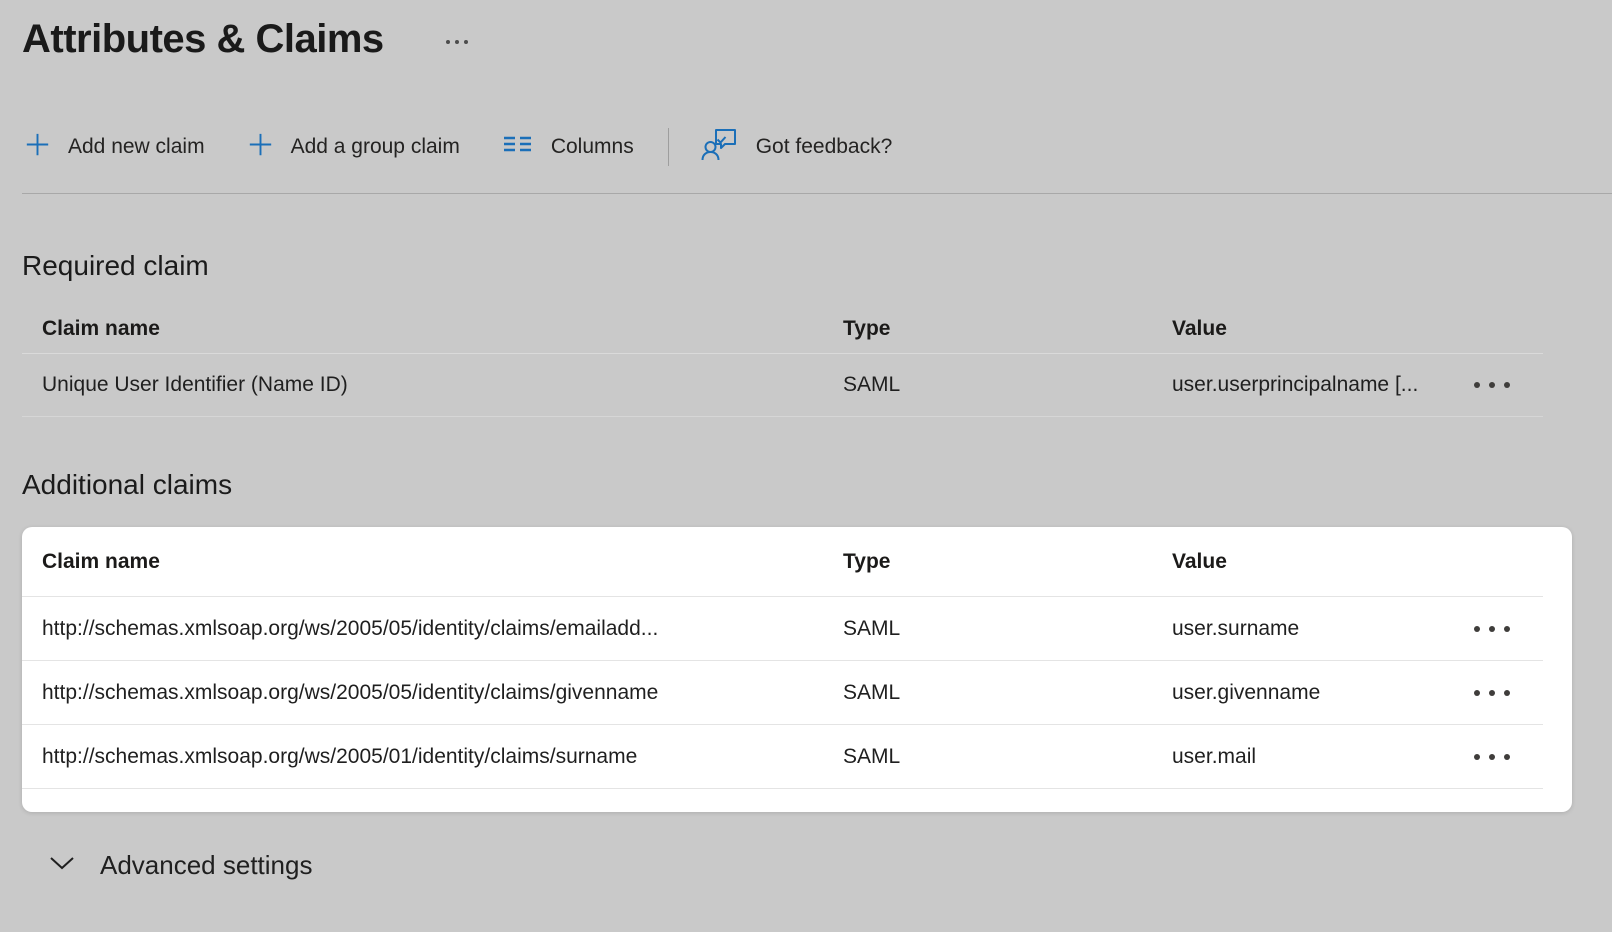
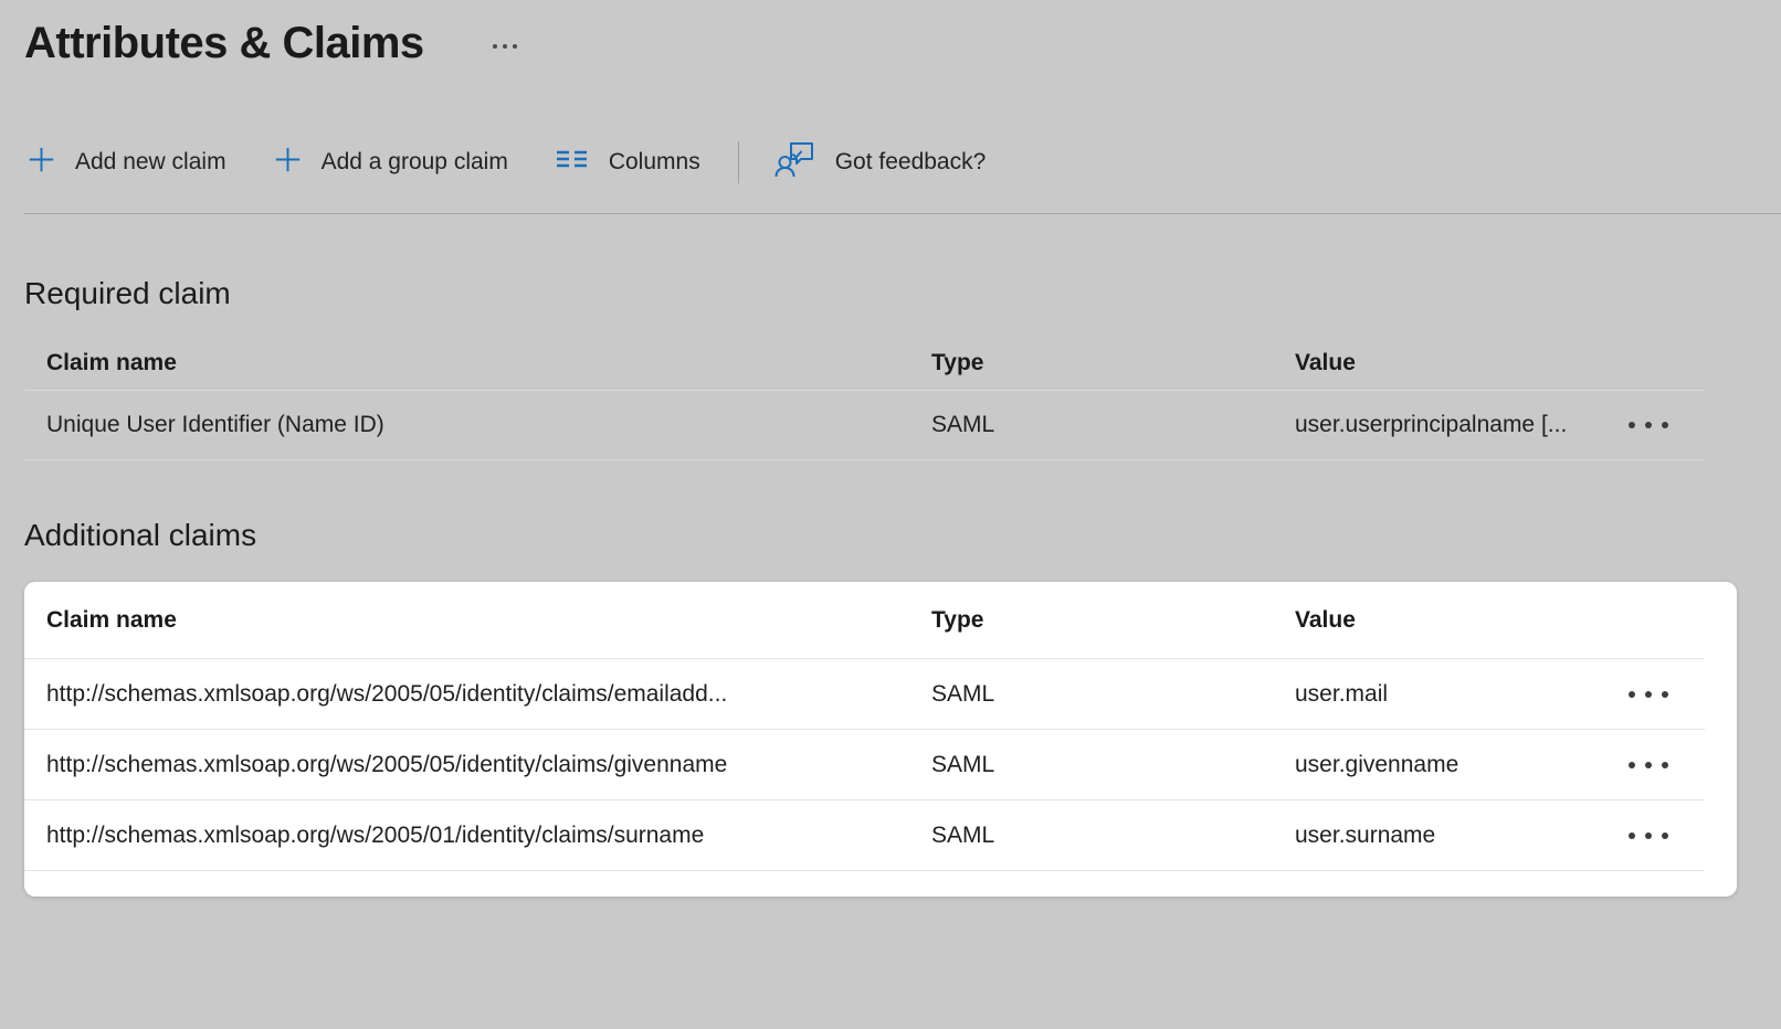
  Attributes & Claims
  Add new claim
  Add a group claim
  Columns
  Got feedback?
  Required claim
  Claim name
  Type
  Value
  Unique User Identifier (Name ID)
  SAML
  user.userprincipalname [...
  Additional claims
  Claim name
  Type
  Value
  http://schemas.xmlsoap.org/ws/2005/05/identity/claims/emailadd...
  SAML
- user.surname
+ user.mail
  http://schemas.xmlsoap.org/ws/2005/05/identity/claims/givenname
  SAML
  user.givenname
  http://schemas.xmlsoap.org/ws/2005/01/identity/claims/surname
  SAML
- user.mail
+ user.surname
- Advanced settings
